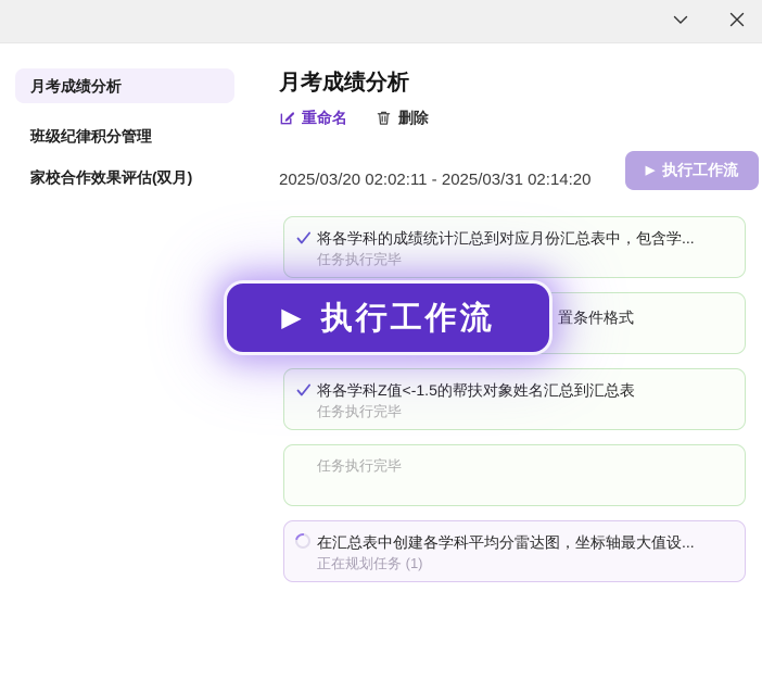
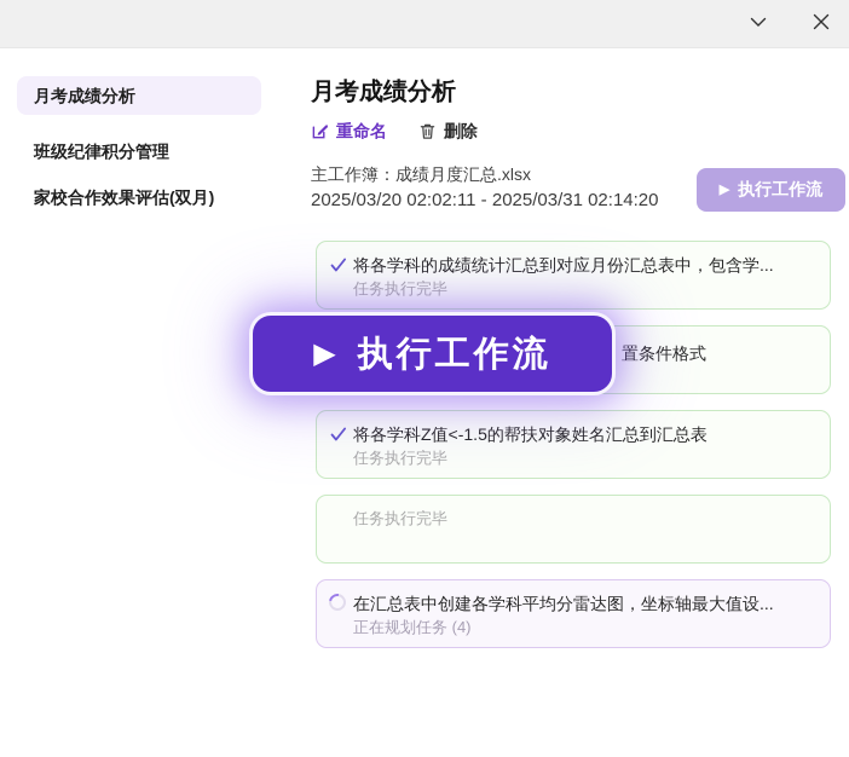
  月考成绩分析
  班级纪律积分管理
  家校合作效果评估(双月)
  月考成绩分析
  重命名
  删除
+ 主工作簿：成绩月度汇总.xlsx
  2025/03/20 02:02:11 - 2025/03/31 02:14:20
  ▶
  执行工作流
  将各学科的成绩统计汇总到对应月份汇总表中，包含学...
  任务执行完毕
  置条件格式
  将各学科Z值<-1.5的帮扶对象姓名汇总到汇总表
  任务执行完毕
  任务执行完毕
  在汇总表中创建各学科平均分雷达图，坐标轴最大值设...
- 正在规划任务 (1)
+ 正在规划任务 (4)
  ▶
  执行工作流
